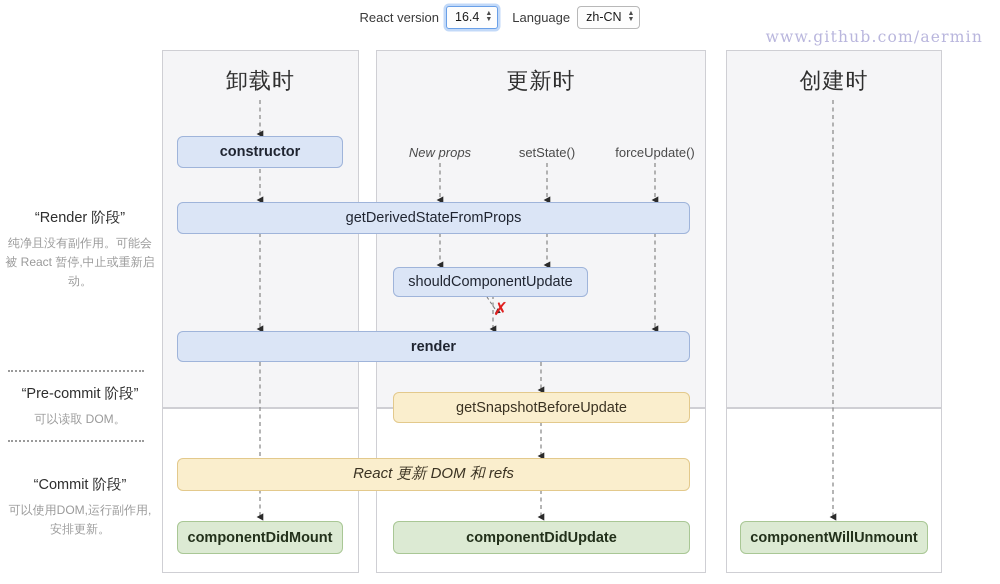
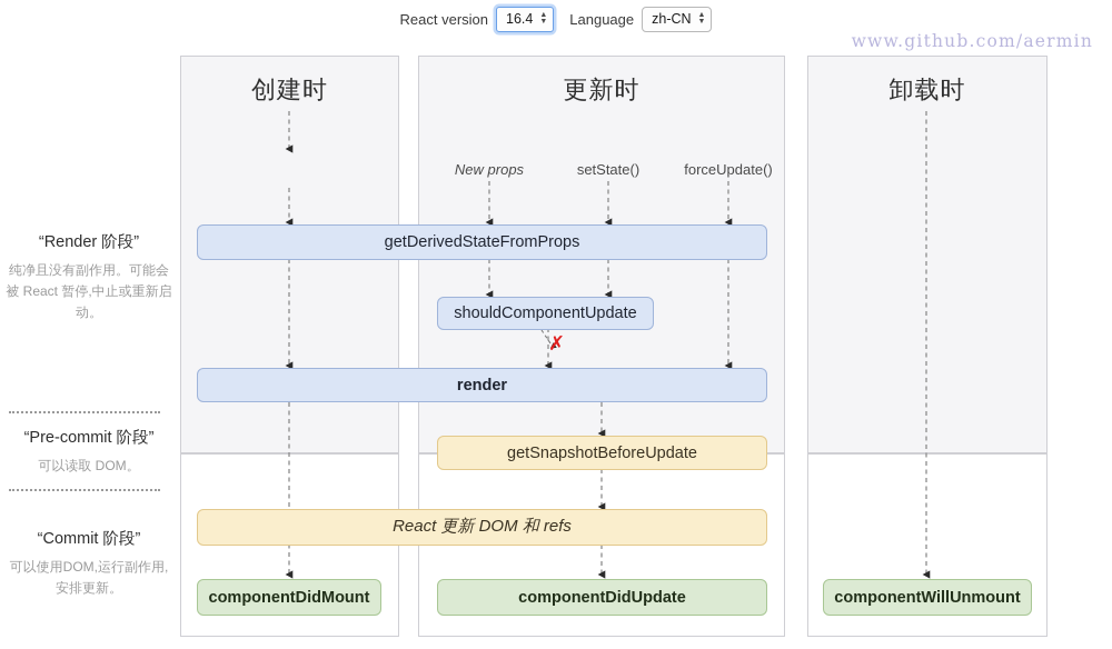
  React version
  16.4
  Language
  zh-CN
  www.github.com/aermin
- 卸载时
+ 创建时
  更新时
- 创建时
+ 卸载时
  New props
  setState()
  forceUpdate()
- constructor
  getDerivedStateFromProps
  shouldComponentUpdate
  render
  getSnapshotBeforeUpdate
  React 更新 DOM 和 refs
  componentDidMount
  componentDidUpdate
  componentWillUnmount
  ✗
  “Render 阶段”
  纯净且没有副作用。可能会被 React 暂停,中止或重新启动。
  “Pre-commit 阶段”
  可以读取 DOM。
  “Commit 阶段”
  可以使用DOM,运行副作用,安排更新。
